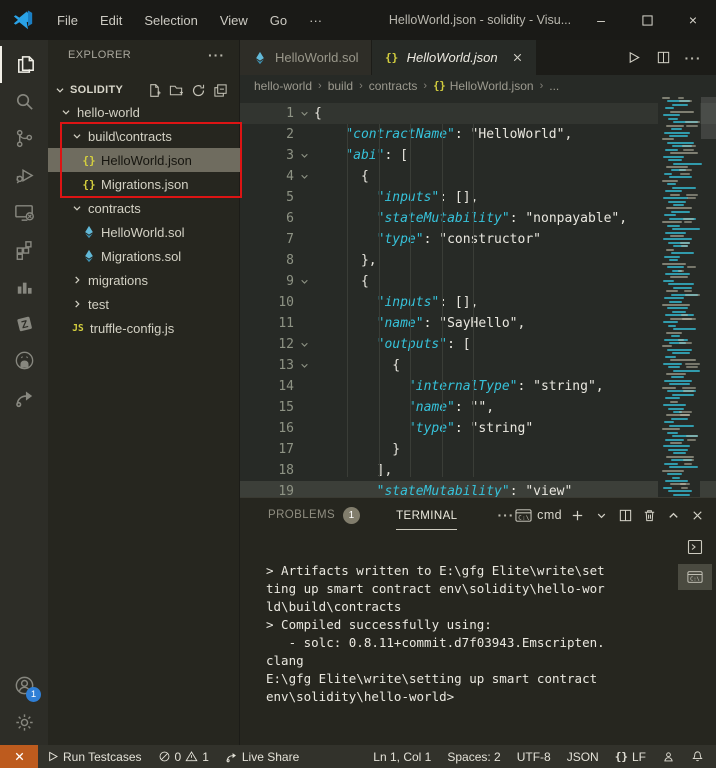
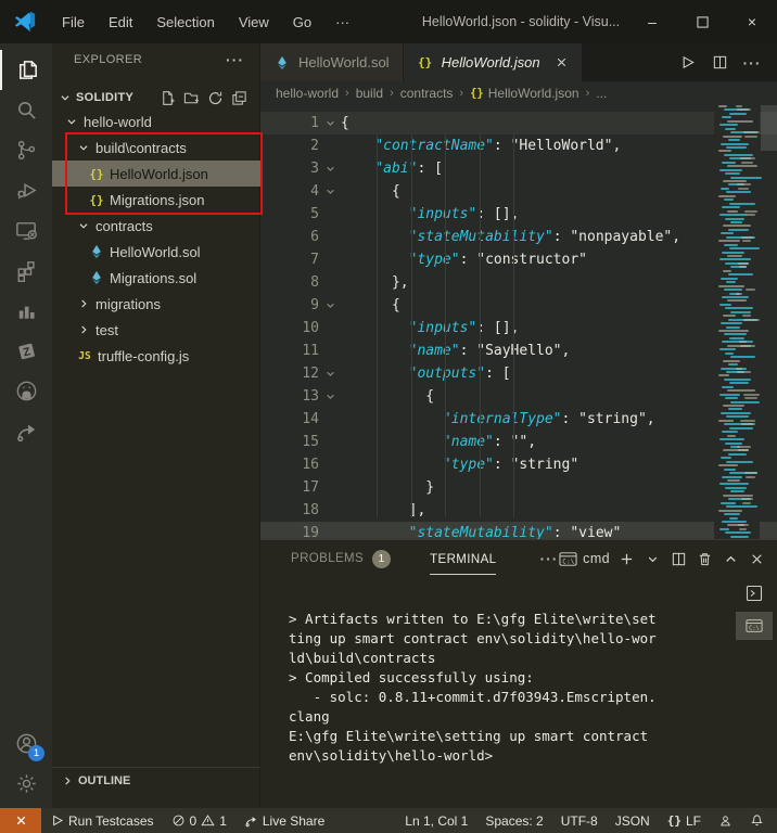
  File
  Edit
  Selection
  View
  Go
  ···
  HelloWorld.json - solidity - Visu...
  –
  ×
  1
  EXPLORER
  ···
  SOLIDITY
  hello-world
  build\contracts
  {}
  HelloWorld.json
  {}
  Migrations.json
  contracts
  HelloWorld.sol
  Migrations.sol
  migrations
  test
  JS
  truffle-config.js
+ OUTLINE
  HelloWorld.sol
  {}
  HelloWorld.json
  ···
  hello-world
  ›
  build
  ›
  contracts
  ›
  {}
  HelloWorld.json
  ›
  ...
  1
  {
  2
  "contractName": "HelloWorld",
  3
  "abi": [
  4
  {
  5
  "inputs": [],
  6
  "stateMutability": "nonpayable",
  7
  "type": "constructor"
  8
  },
  9
  {
  10
  "inputs": [],
  11
  "name": "SayHello",
  12
  "outputs": [
  13
  {
  14
  "internalType": "string",
  15
  "name": "",
  16
  "type": "string"
  17
  }
  18
  ],
  19
  "stateMutability": "view"
  PROBLEMS
  1
  TERMINAL
  ···
  cmd
  > Artifacts written to E:\gfg Elite\write\set
  ting up smart contract env\solidity\hello-wor
  ld\build\contracts
  > Compiled successfully using:
  - solc: 0.8.11+commit.d7f03943.Emscripten.
  clang
  E:\gfg Elite\write\setting up smart contract
  env\solidity\hello-world>
  Run Testcases
  0
  1
  Live Share
  Ln 1, Col 1
  Spaces: 2
  UTF-8
  JSON
  {}
  LF
